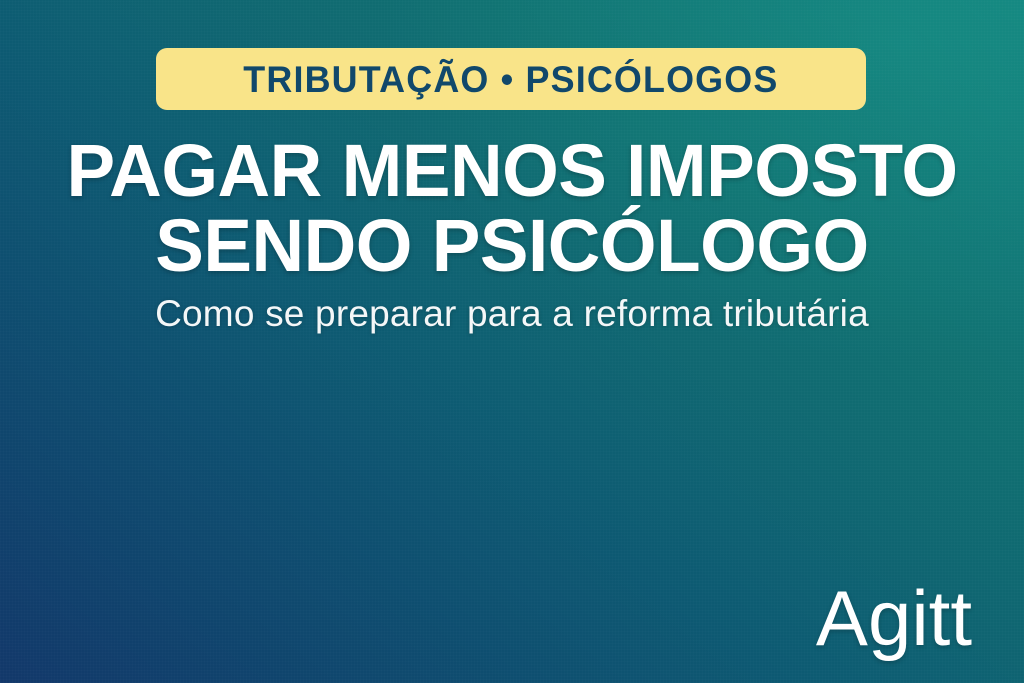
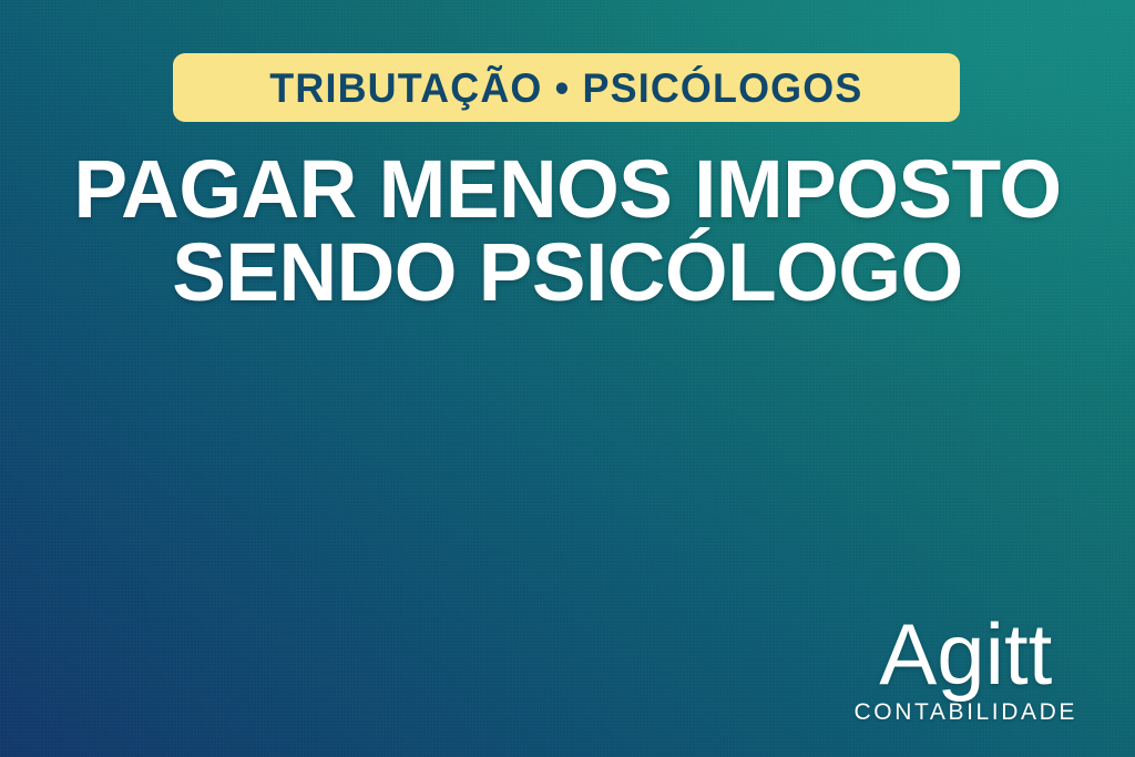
  TRIBUTAÇÃO • PSICÓLOGOS
  PAGAR MENOS IMPOSTO
  SENDO PSICÓLOGO
- Como se preparar para a reforma tributária
  Agitt
+ CONTABILIDADE
